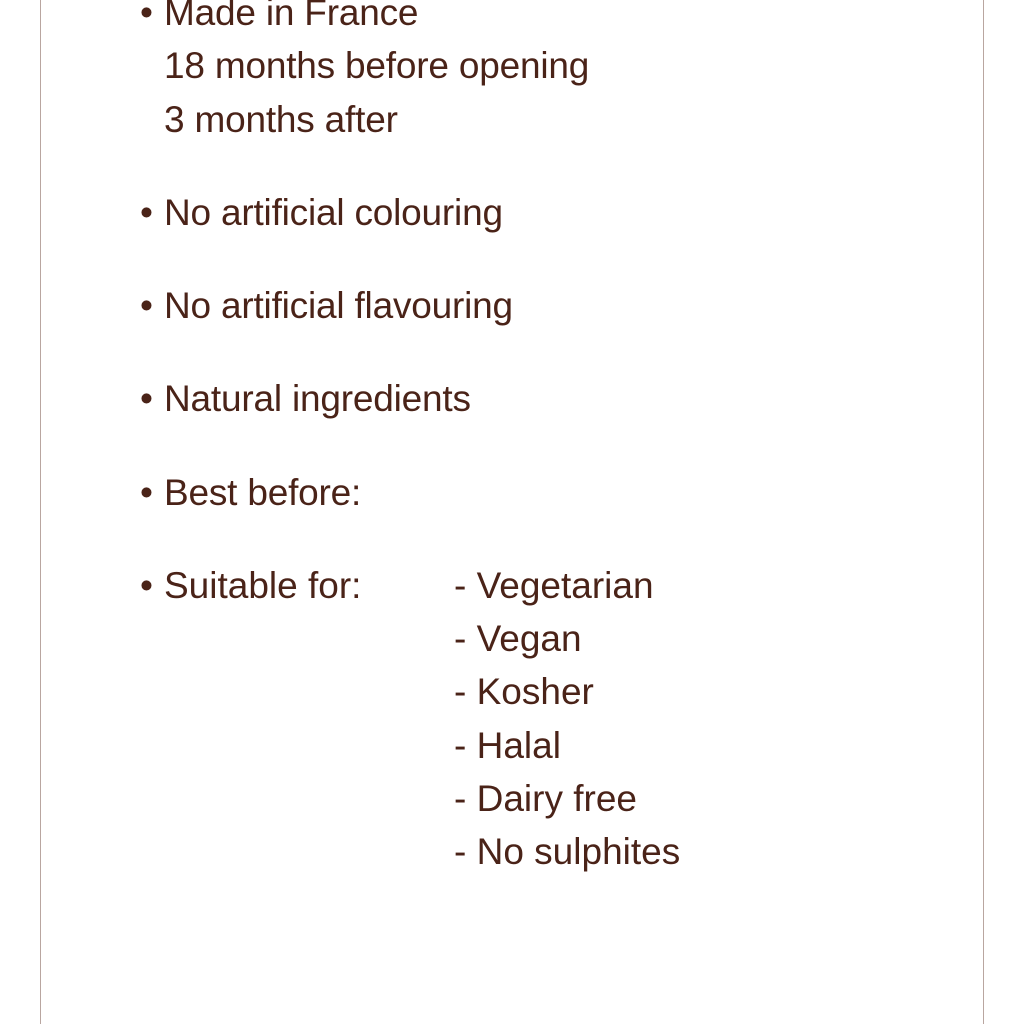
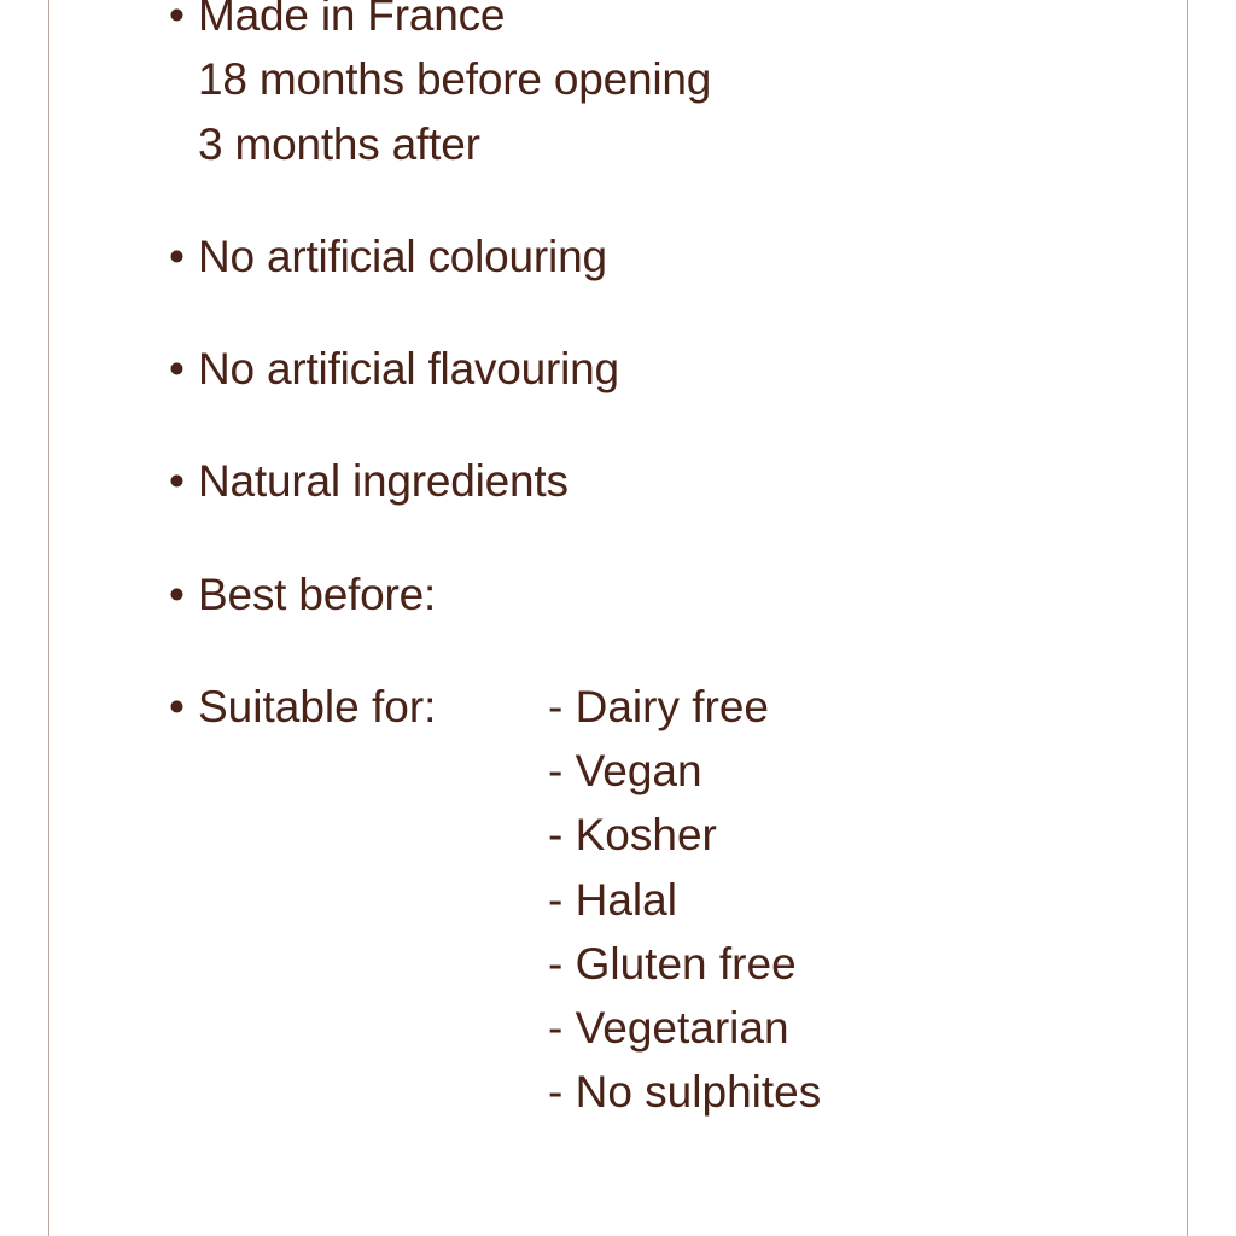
  •
  Made in France
  18 months before opening
  3 months after
  •
  No artificial colouring
  •
  No artificial flavouring
  •
  Natural ingredients
  •
  Best before:
  •
  Suitable for:
- - Vegetarian
+ - Dairy free
  - Vegan
  - Kosher
  - Halal
+ - Gluten free
- - Dairy free
+ - Vegetarian
  - No sulphites
